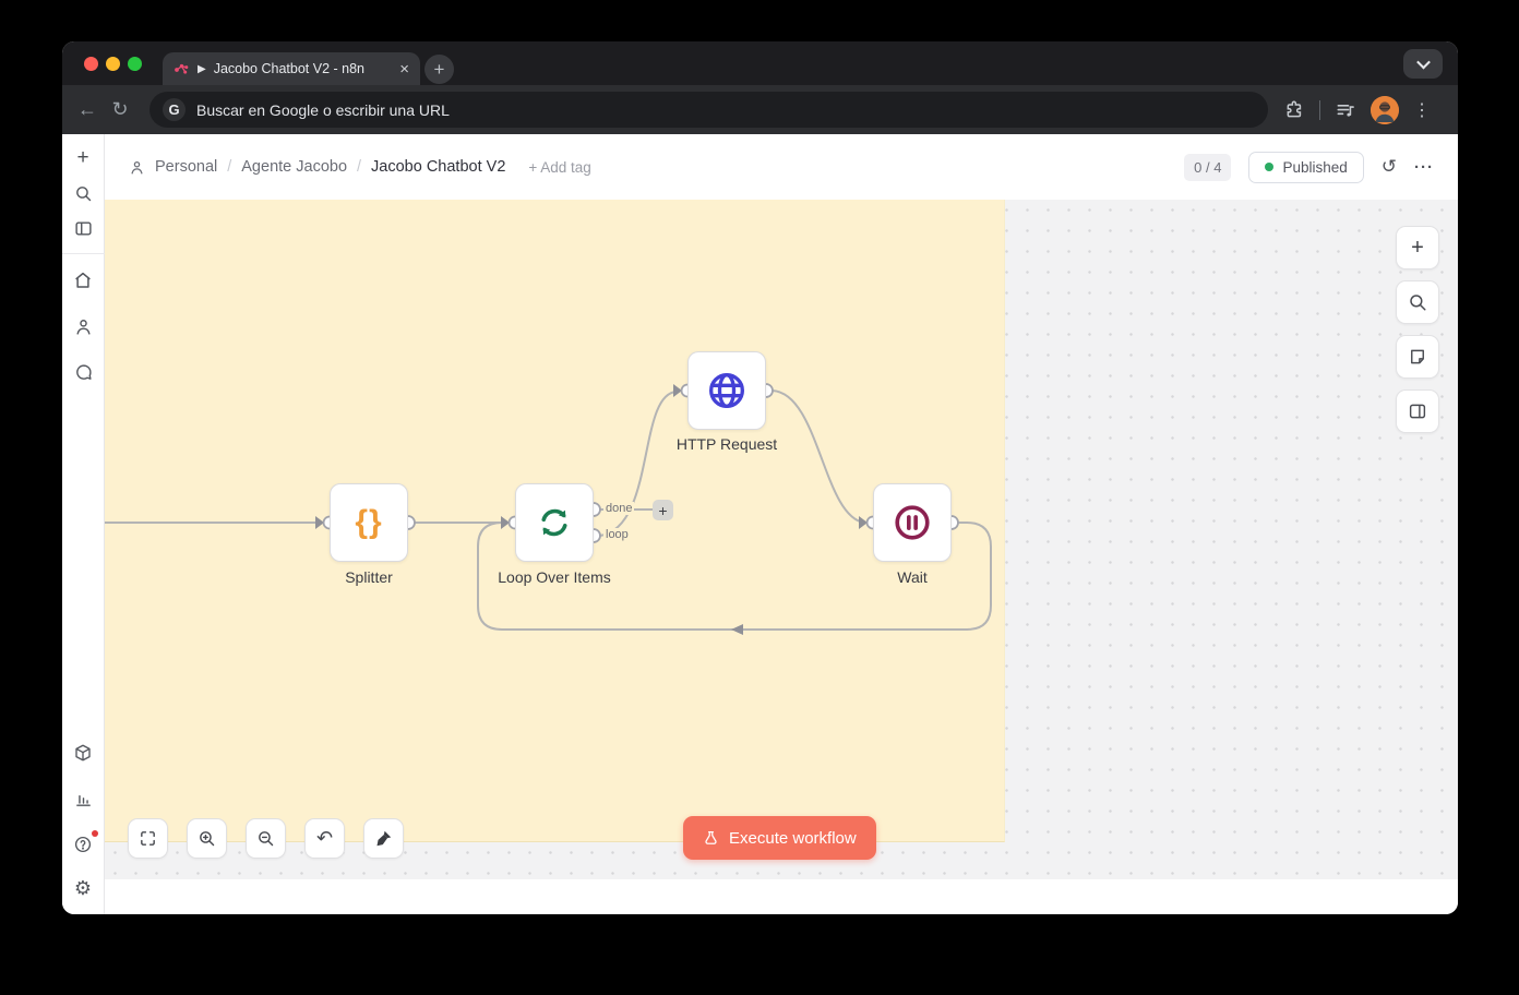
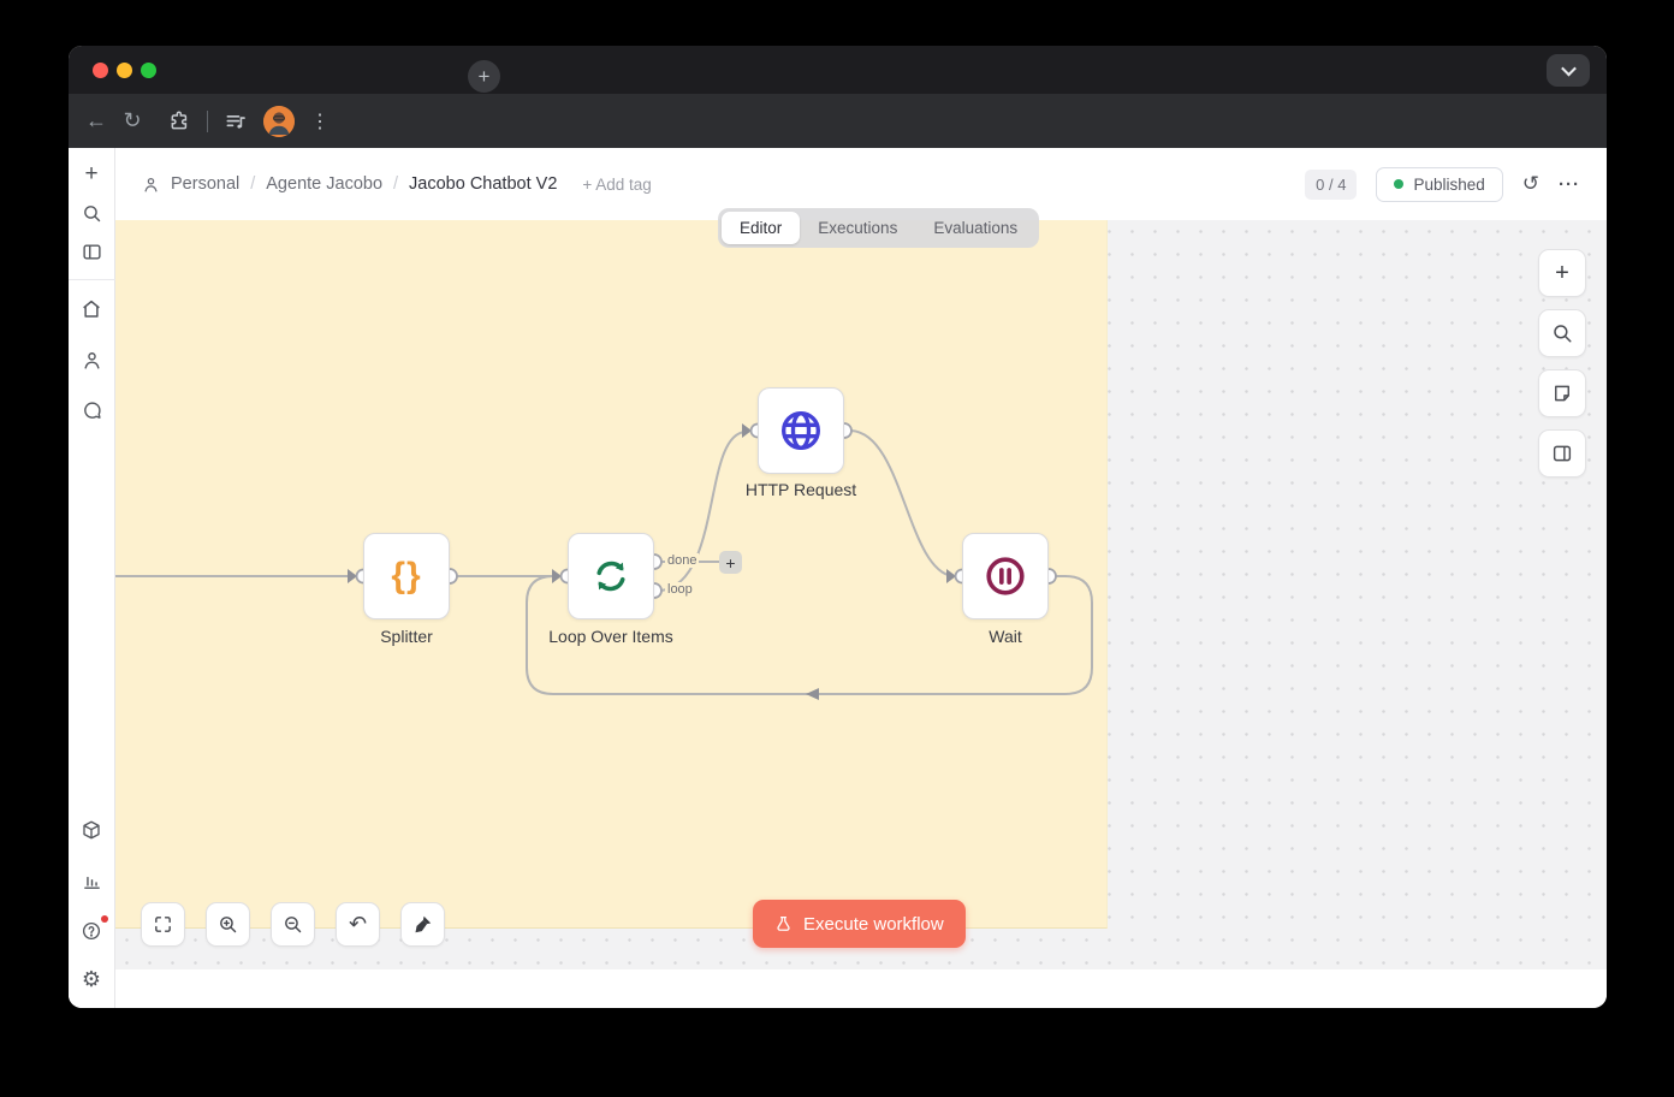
- ▶
- Jacobo Chatbot V2 - n8n
- ×
  +
  ←
  ↻
- G
- Buscar en Google o escribir una URL
  ⋮
  +
  ⚙
  Personal
  /
  Agente Jacobo
  /
  Jacobo Chatbot V2
  + Add tag
  0 / 4
  Published
  ↺
  ···
+ Editor
+ Executions
+ Evaluations
  {}
  Splitter
  Loop Over Items
  HTTP Request
  Wait
  done
  loop
  +
  ↶
  Execute workflow
  +
